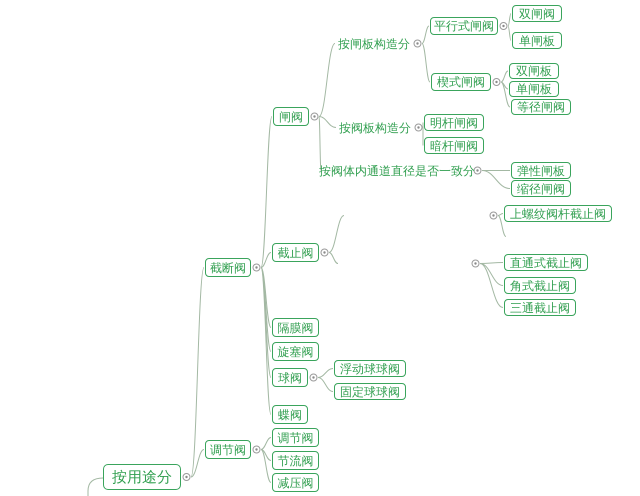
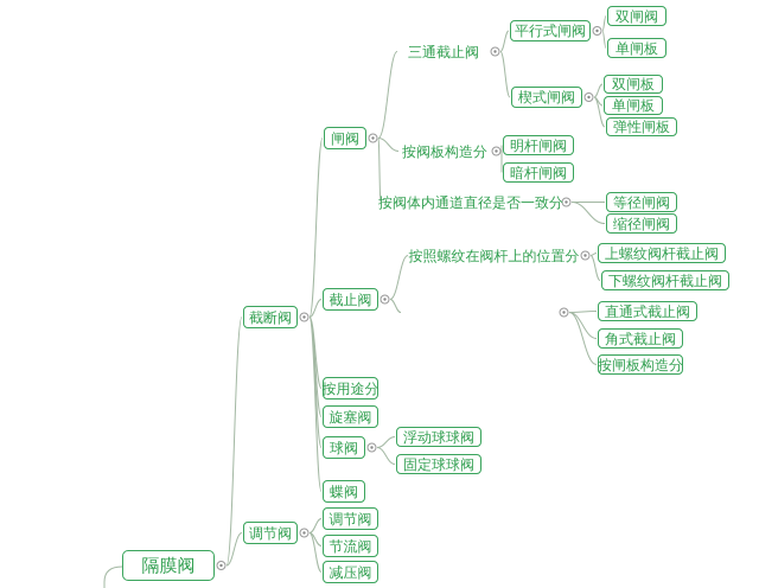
- 按用途分
+ 隔膜阀
  截断阀
  调节阀
  闸阀
  截止阀
- 隔膜阀
+ 按用途分
  旋塞阀
  球阀
  蝶阀
  调节阀
  节流阀
  减压阀
- 按闸板构造分
+ 三通截止阀
  按阀板构造分
  按阀体内通道直径是否一致分
  平行式闸阀
  楔式闸阀
  双闸阀
  单闸板
  双闸板
  单闸板
- 等径闸阀
+ 弹性闸板
  明杆闸阀
  暗杆闸阀
- 弹性闸板
+ 等径闸阀
  缩径闸阀
+ 按照螺纹在阀杆上的位置分
  上螺纹阀杆截止阀
+ 下螺纹阀杆截止阀
  直通式截止阀
  角式截止阀
- 三通截止阀
+ 按闸板构造分
  浮动球球阀
  固定球球阀
